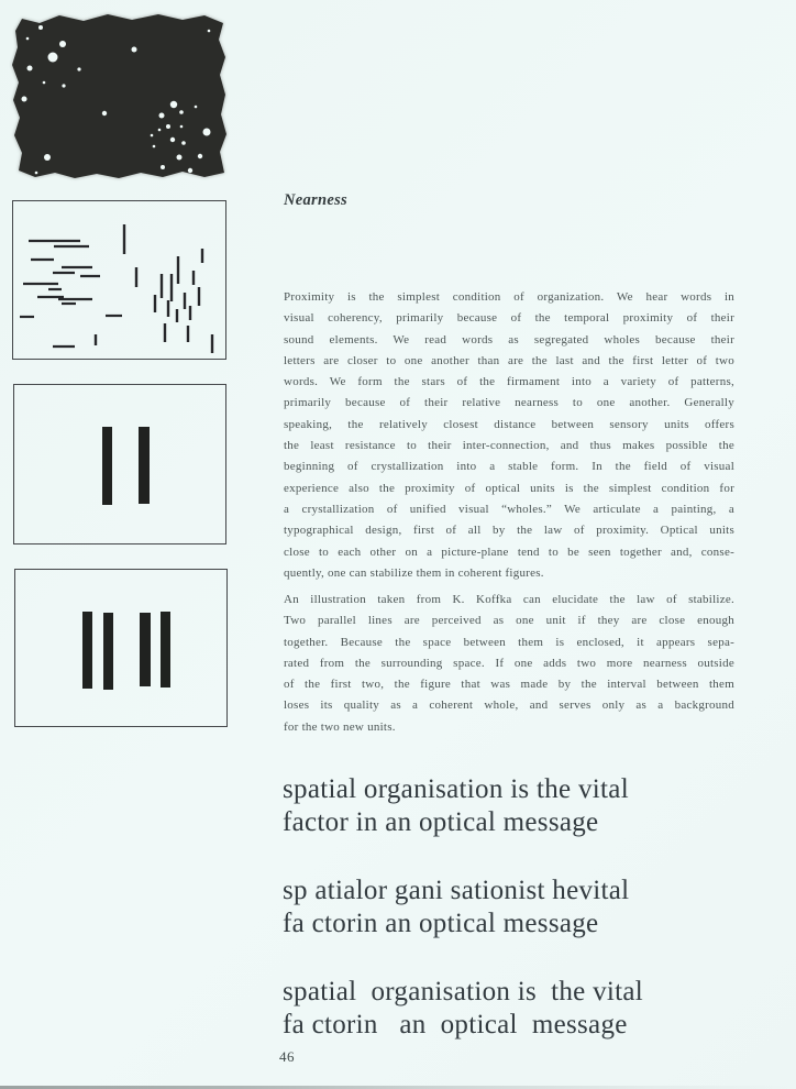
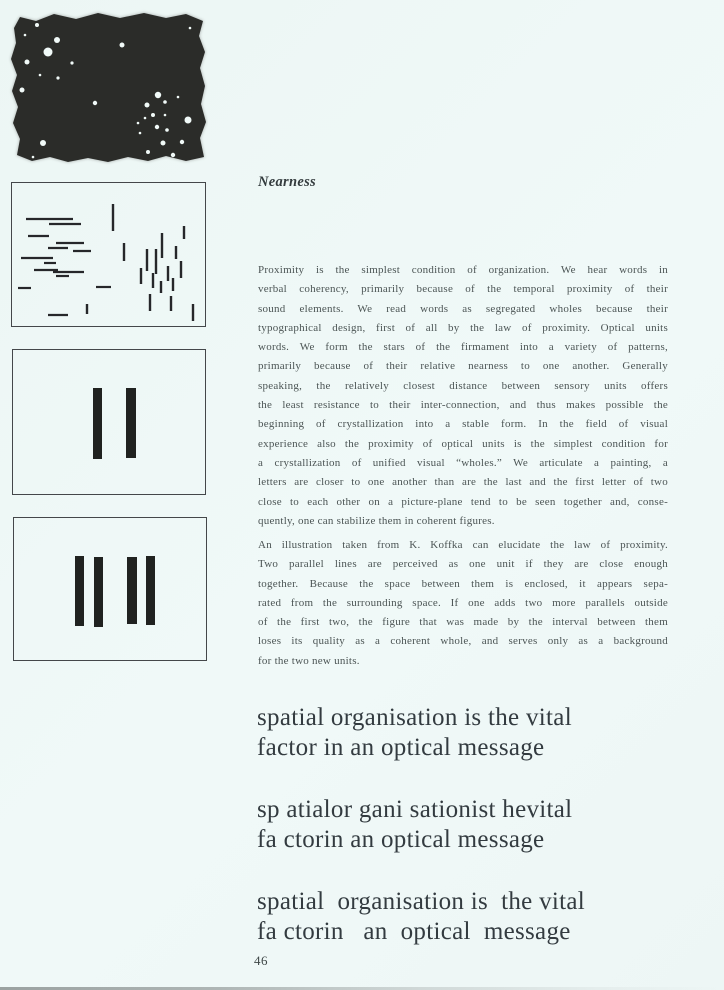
  Nearness
  Proximity is the simplest condition of organization. We hear words in
- visual coherency, primarily because of the temporal proximity of their
+ verbal coherency, primarily because of the temporal proximity of their
  sound elements. We read words as segregated wholes because their
- letters are closer to one another than are the last and the first letter of two
+ typographical design, first of all by the law of proximity. Optical units
  words. We form the stars of the firmament into a variety of patterns,
  primarily because of their relative nearness to one another. Generally
  speaking, the relatively closest distance between sensory units offers
  the least resistance to their inter-connection, and thus makes possible the
  beginning of crystallization into a stable form. In the field of visual
  experience also the proximity of optical units is the simplest condition for
  a crystallization of unified visual “wholes.” We articulate a painting, a
- typographical design, first of all by the law of proximity. Optical units
+ letters are closer to one another than are the last and the first letter of two
  close to each other on a picture-plane tend to be seen together and, conse-
  quently, one can stabilize them in coherent figures.
- An illustration taken from K. Koffka can elucidate the law of stabilize.
+ An illustration taken from K. Koffka can elucidate the law of proximity.
  Two parallel lines are perceived as one unit if they are close enough
  together. Because the space between them is enclosed, it appears sepa-
- rated from the surrounding space. If one adds two more nearness outside
+ rated from the surrounding space. If one adds two more parallels outside
  of the first two, the figure that was made by the interval between them
  loses its quality as a coherent whole, and serves only as a background
  for the two new units.
  spatial organisation is the vital
  factor in an optical message
  sp atialor gani sationist hevital
  fa ctorin an optical message
  spatial organisation is the vital
  fa ctorin an optical message
  46
